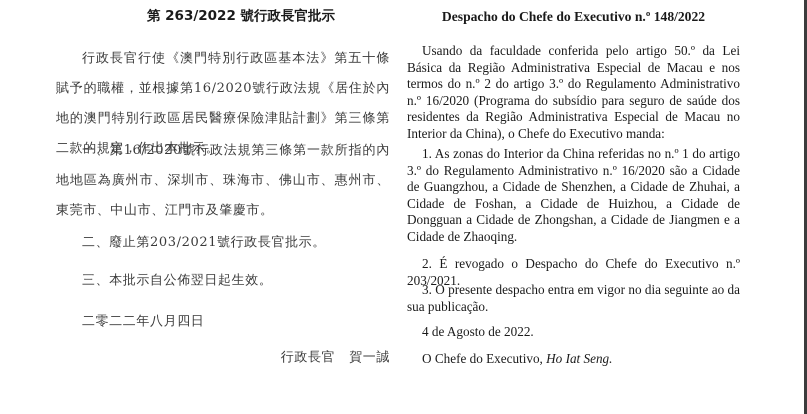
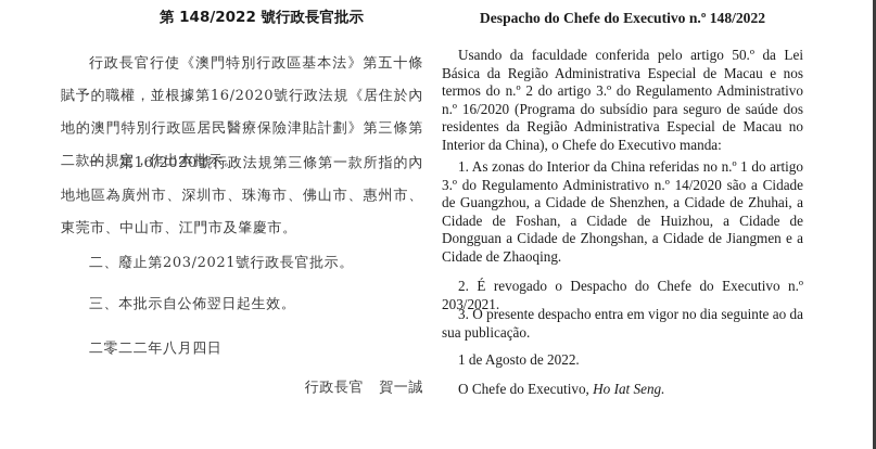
- 第 263/2022 號行政長官批示
+ 第 148/2022 號行政長官批示
  行政長官行使《澳門特別行政區基本法》第五十條賦予的職權，並根據第16/2020號行政法規《居住於內地的澳門特別行政區居民醫療保險津貼計劃》第三條第二款的規定，作出本批示。
  一、第16/2020號行政法規第三條第一款所指的內地地區為廣州市、深圳市、珠海市、佛山市、惠州市、東莞市、中山市、江門市及肇慶市。
  二、廢止第203/2021號行政長官批示。
  三、本批示自公佈翌日起生效。
  二零二二年八月四日
  行政長官 賀一誠
  Despacho do Chefe do Executivo n.º 148/2022
  Usando da faculdade conferida pelo artigo 50.º da Lei Básica da Região Administrativa Especial de Macau e nos termos do n.º 2 do artigo 3.º do Regulamento Administrativo n.º 16/2020 (Programa do subsídio para seguro de saúde dos residentes da Região Administrativa Especial de Macau no Interior da China), o Chefe do Executivo manda:
- 1. As zonas do Interior da China referidas no n.º 1 do artigo 3.º do Regulamento Administrativo n.º 16/2020 são a Cidade de Guangzhou, a Cidade de Shenzhen, a Cidade de Zhuhai, a Cidade de Foshan, a Cidade de Huizhou, a Cidade de Dongguan a Cidade de Zhongshan, a Cidade de Jiangmen e a Cidade de Zhaoqing.
+ 1. As zonas do Interior da China referidas no n.º 1 do artigo 3.º do Regulamento Administrativo n.º 14/2020 são a Cidade de Guangzhou, a Cidade de Shenzhen, a Cidade de Zhuhai, a Cidade de Foshan, a Cidade de Huizhou, a Cidade de Dongguan a Cidade de Zhongshan, a Cidade de Jiangmen e a Cidade de Zhaoqing.
  2. É revogado o Despacho do Chefe do Executivo n.º 203/2021.
  3. O presente despacho entra em vigor no dia seguinte ao da sua publicação.
- 4 de Agosto de 2022.
+ 1 de Agosto de 2022.
  O Chefe do Executivo, Ho Iat Seng.
